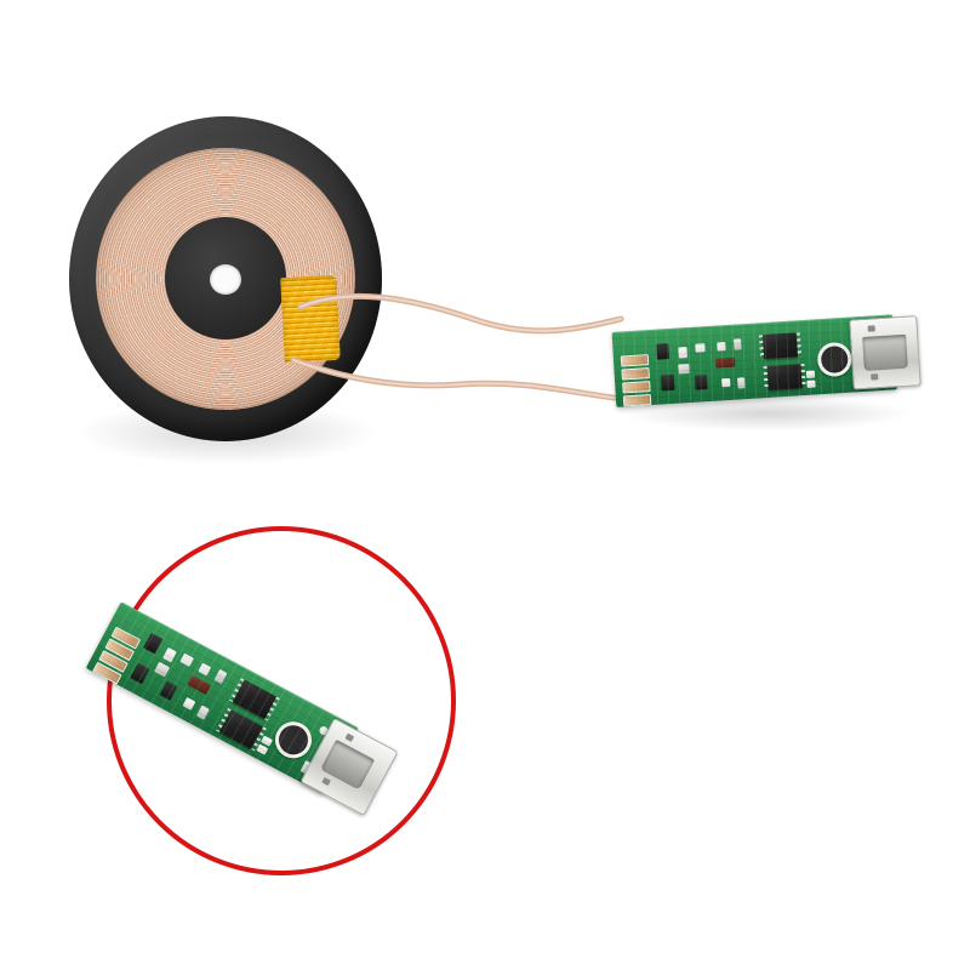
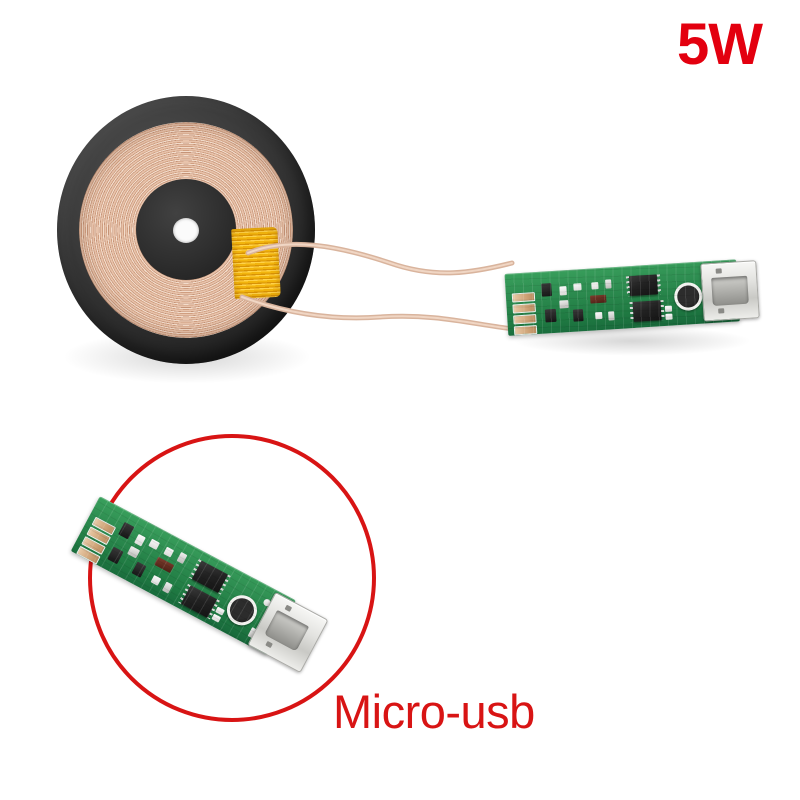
+ 5W
+ Micro-usb
